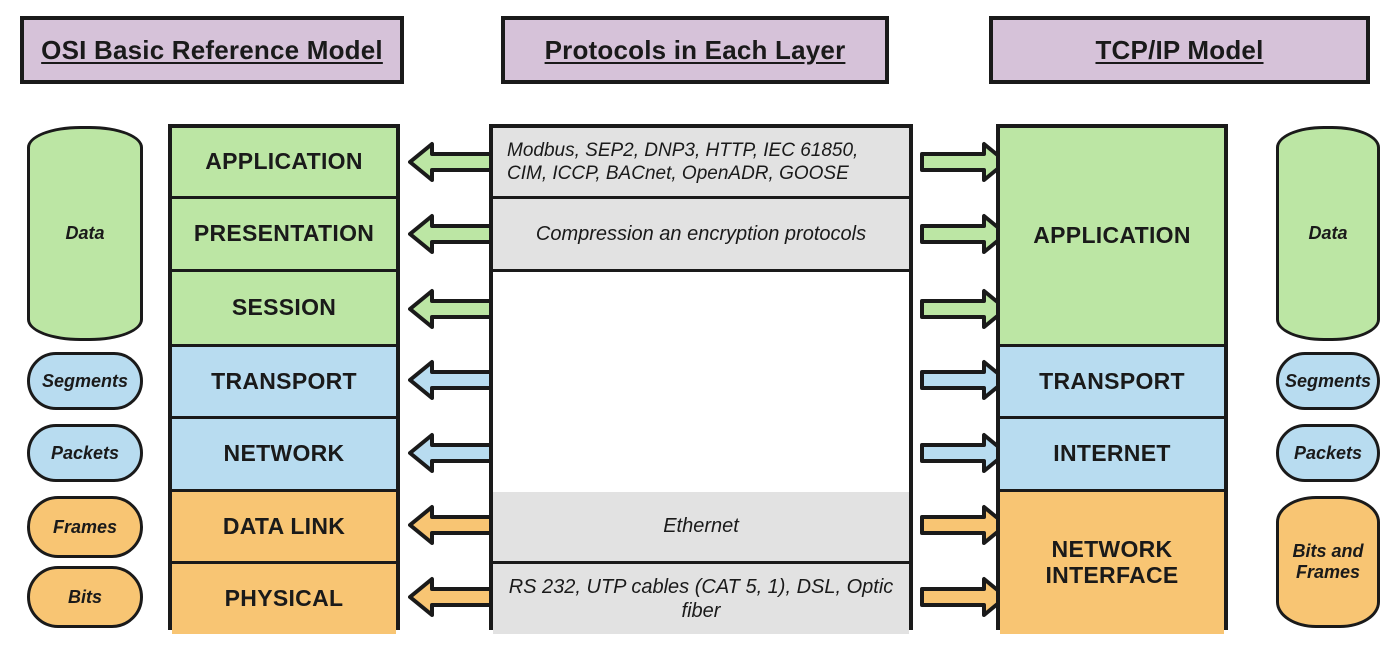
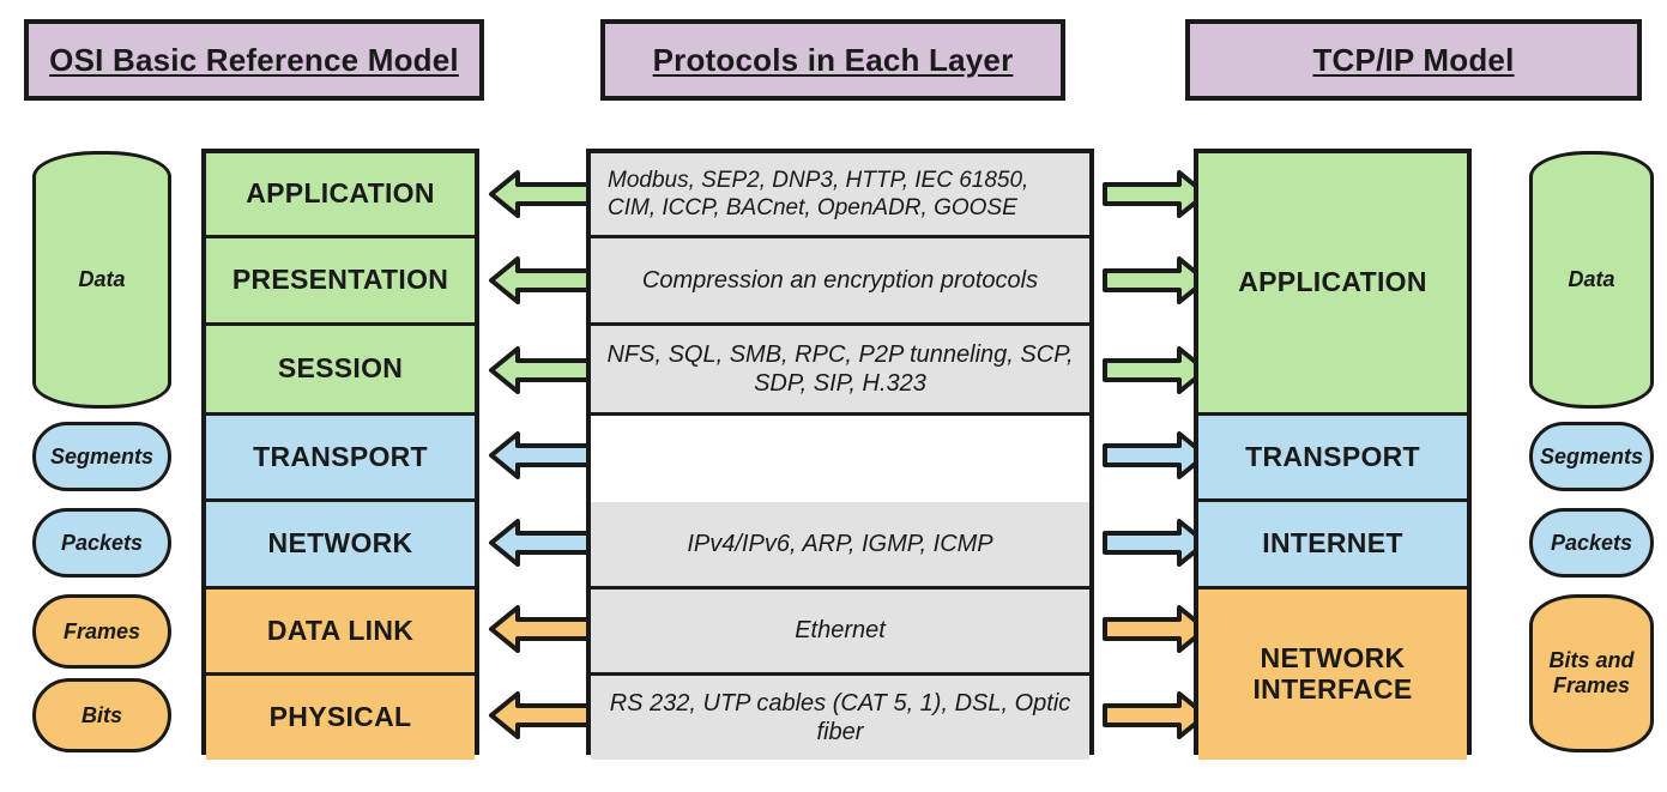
  OSI Basic Reference Model
  Protocols in Each Layer
  TCP/IP Model
  Data
  Segments
  Packets
  Frames
  Bits
  APPLICATION
  PRESENTATION
  SESSION
  TRANSPORT
  NETWORK
  DATA LINK
  PHYSICAL
  Modbus, SEP2, DNP3, HTTP, IEC 61850, CIM, ICCP, BACnet, OpenADR, GOOSE
  Compression an encryption protocols
+ NFS, SQL, SMB, RPC, P2P tunneling, SCP, SDP, SIP, H.323
+ IPv4/IPv6, ARP, IGMP, ICMP
  Ethernet
  RS 232, UTP cables (CAT 5, 1), DSL, Optic fiber
  APPLICATION
  TRANSPORT
  INTERNET
  NETWORK
  INTERFACE
  Data
  Segments
  Packets
  Bits and
  Frames
